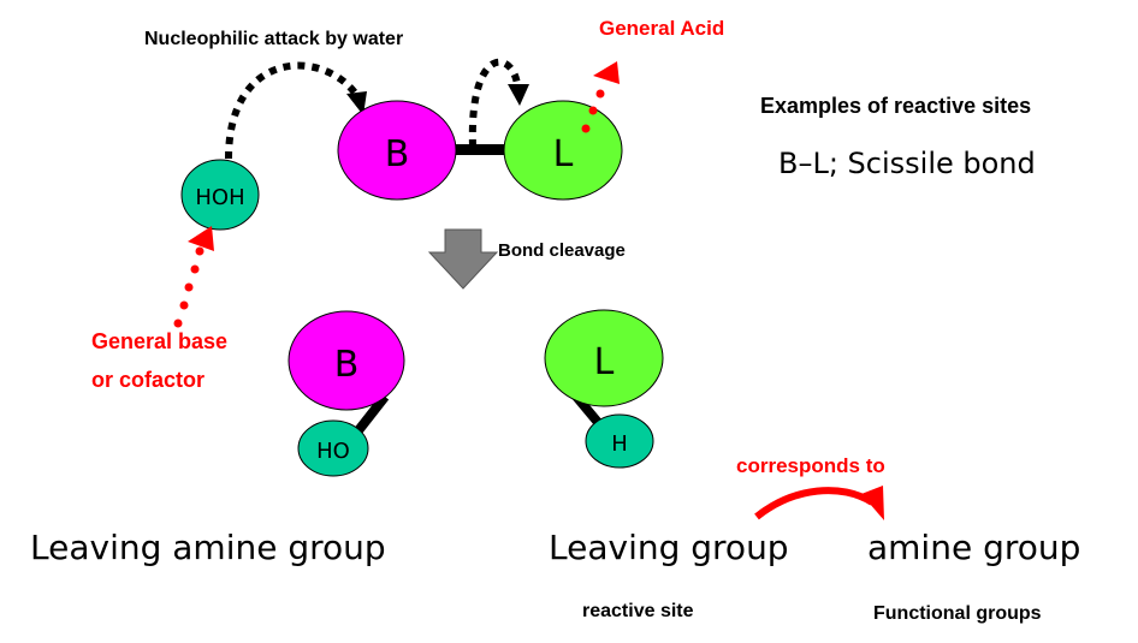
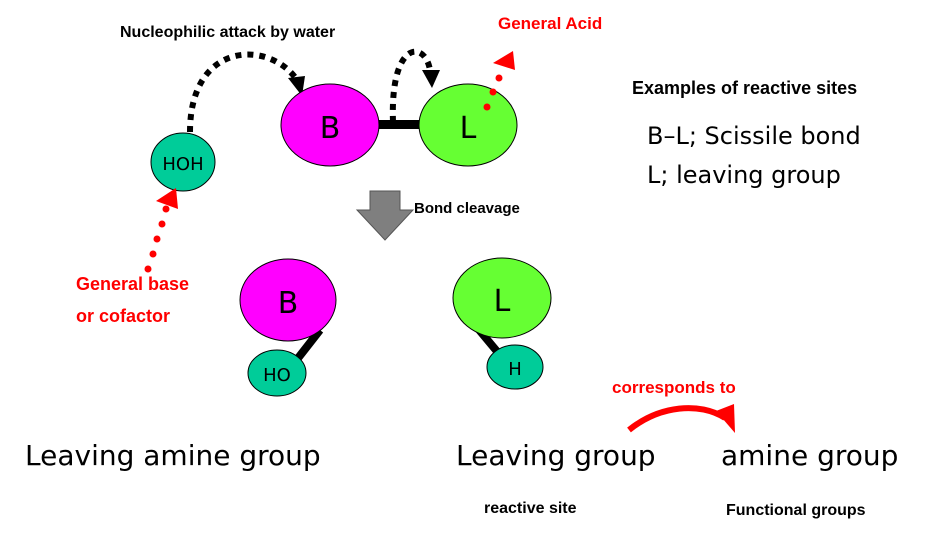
  B
  L
  HOH
  B
  HO
  L
  H
  Nucleophilic attack by water
  General Acid
  General base
  or cofactor
  Bond cleavage
  Examples of reactive sites
  B–L; Scissile bond
+ L; leaving group
  corresponds to
  Leaving amine group
  Leaving group
  amine group
  reactive site
  Functional groups
